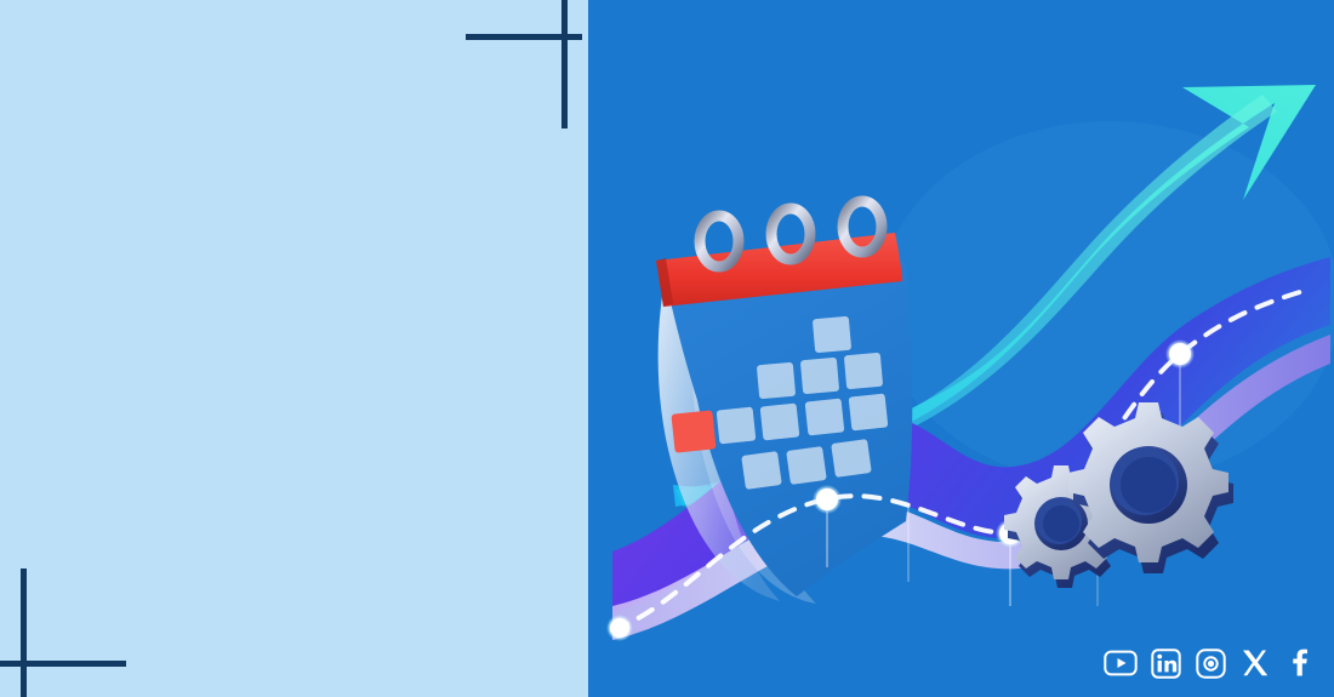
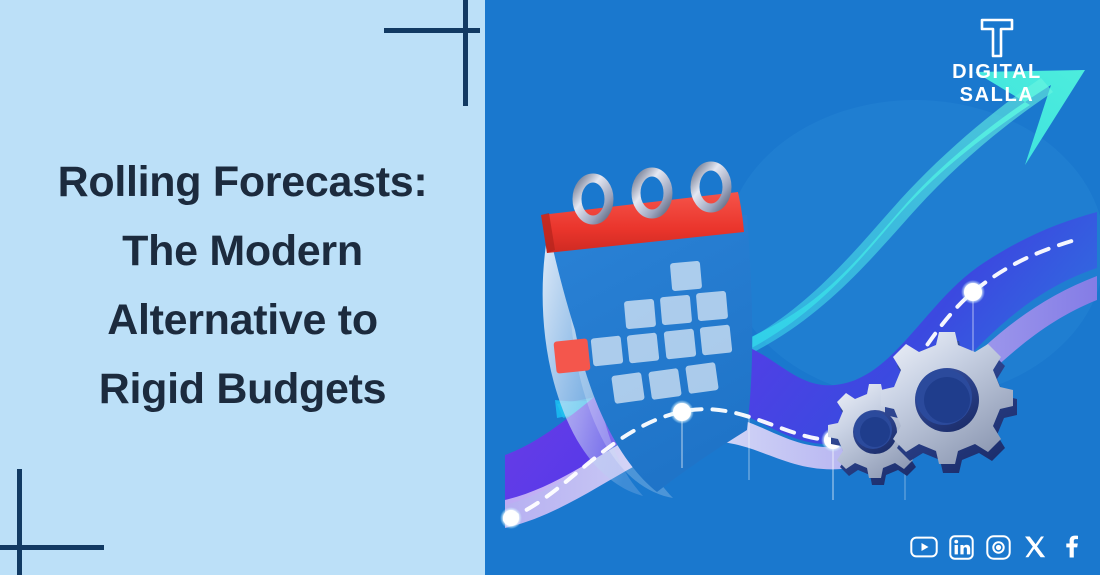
+ Rolling Forecasts:
+ The Modern
+ Alternative to
+ Rigid Budgets
+ DIGITAL SALLA
